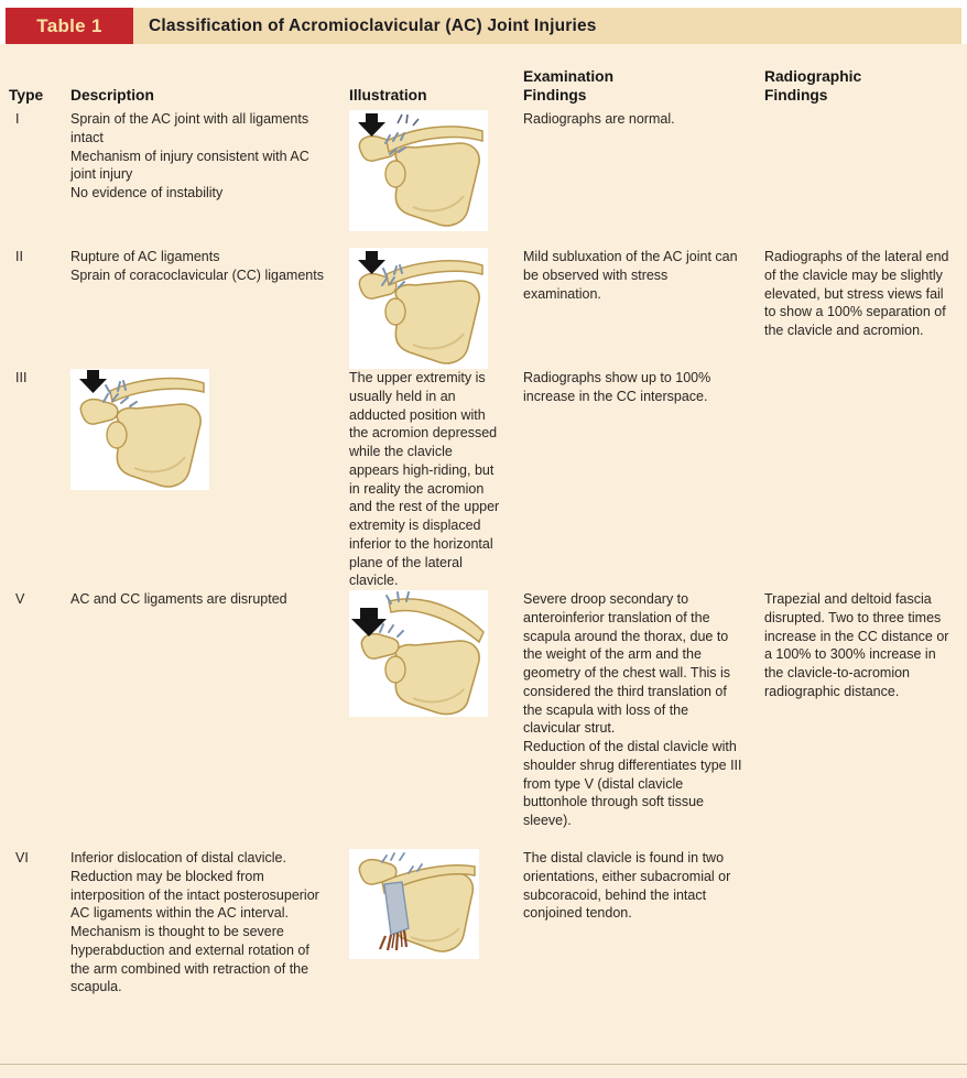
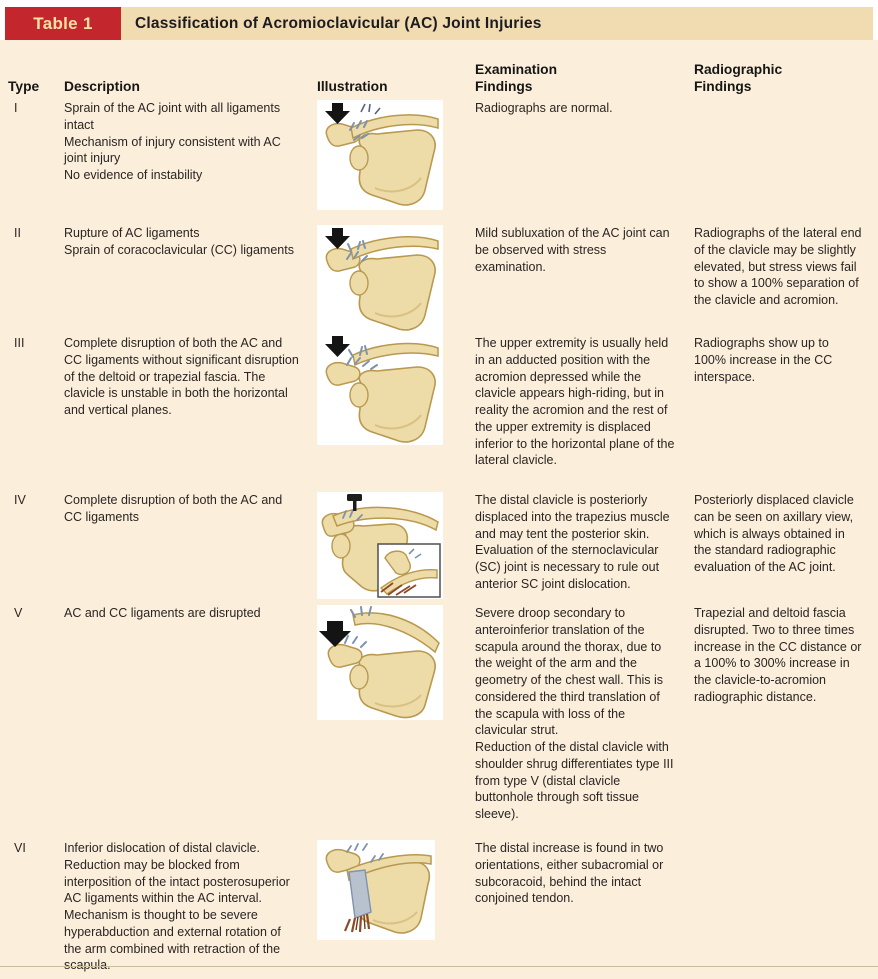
  Table 1
  Classification of Acromioclavicular (AC) Joint Injuries
  Type
  Description
  Illustration
  Examination
  Findings
  Radiographic
  Findings
  I
  Sprain of the AC joint with all ligaments intact
  Mechanism of injury consistent with AC joint injury
  No evidence of instability
  Radiographs are normal.
  II
  Rupture of AC ligaments
  Sprain of coracoclavicular (CC) ligaments
  Mild subluxation of the AC joint can be observed with stress examination.
  Radiographs of the lateral end of the clavicle may be slightly elevated, but stress views fail to show a 100% separation of the clavicle and acromion.
  III
+ Complete disruption of both the AC and CC ligaments without significant disruption of the deltoid or trapezial fascia. The clavicle is unstable in both the horizontal and vertical planes.
  The upper extremity is usually held in an adducted position with the acromion depressed while the clavicle appears high-riding, but in reality the acromion and the rest of the upper extremity is displaced inferior to the horizontal plane of the lateral clavicle.
  Radiographs show up to 100% increase in the CC interspace.
+ IV
+ Complete disruption of both the AC and CC ligaments
+ The distal clavicle is posteriorly displaced into the trapezius muscle and may tent the posterior skin. Evaluation of the sternoclavicular (SC) joint is necessary to rule out anterior SC joint dislocation.
+ Posteriorly displaced clavicle can be seen on axillary view, which is always obtained in the standard radiographic evaluation of the AC joint.
  V
  AC and CC ligaments are disrupted
  Severe droop secondary to anteroinferior translation of the scapula around the thorax, due to the weight of the arm and the geometry of the chest wall. This is considered the third translation of the scapula with loss of the clavicular strut.
  Reduction of the distal clavicle with shoulder shrug differentiates type III from type V (distal clavicle buttonhole through soft tissue sleeve).
  Trapezial and deltoid fascia disrupted. Two to three times increase in the CC distance or a 100% to 300% increase in the clavicle-to-acromion radiographic distance.
  VI
  Inferior dislocation of distal clavicle. Reduction may be blocked from interposition of the intact posterosuperior AC ligaments within the AC interval. Mechanism is thought to be severe hyperabduction and external rotation of the arm combined with retraction of the scapula.
- The distal clavicle is found in two orientations, either subacromial or subcoracoid, behind the intact conjoined tendon.
+ The distal increase is found in two orientations, either subacromial or subcoracoid, behind the intact conjoined tendon.
